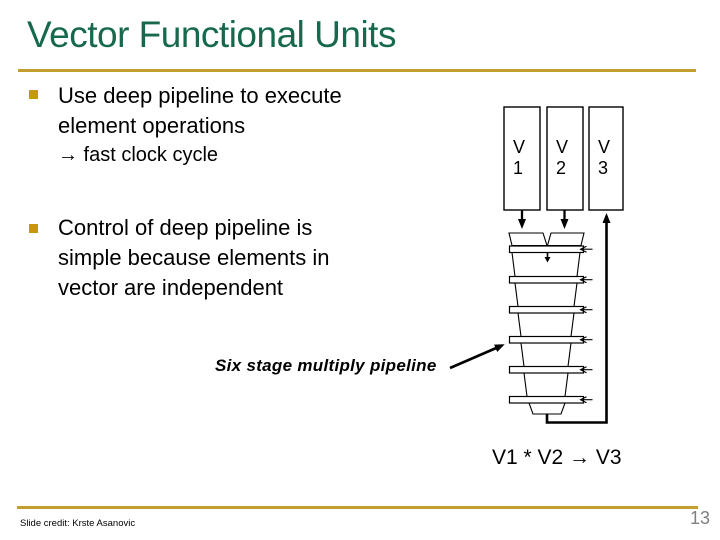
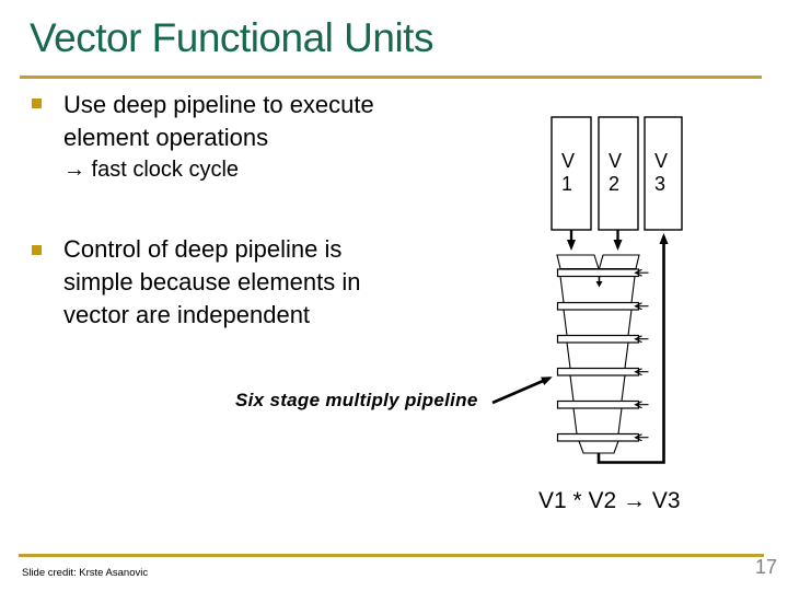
  Vector Functional Units
  Use deep pipeline to execute
  element operations
  → fast clock cycle
  Control of deep pipeline is
  simple because elements in
  vector are independent
  V
  1
  V
  2
  V
  3
  Six stage multiply pipeline
  V1 * V2 → V3
  Slide credit: Krste Asanovic
- 13
+ 17
